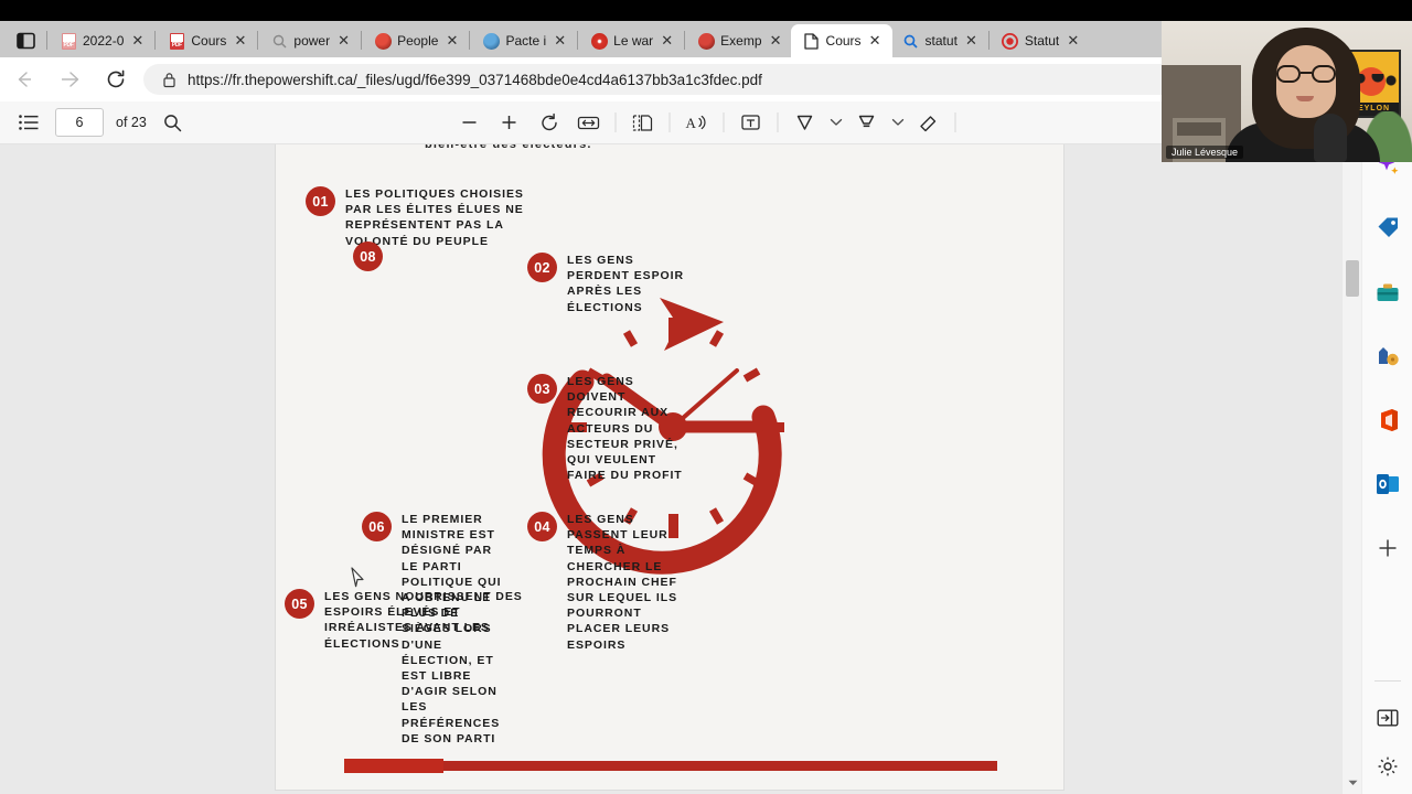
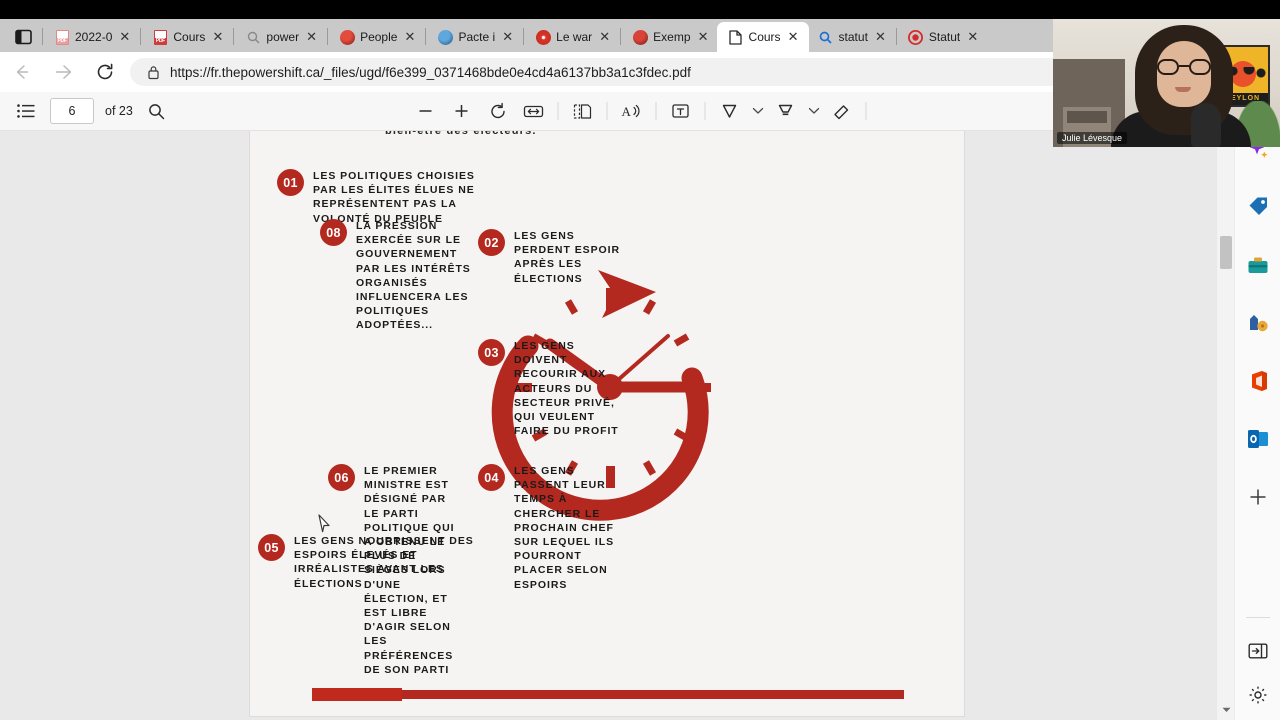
  2022-0
  ✕
  Cours
  ✕
  power
  ✕
  People
  ✕
  Pacte i
  ✕
  Le war
  ✕
  Exemp
  ✕
  Cours
  ✕
  statut
  ✕
  Statut
  ✕
  https://fr.thepowershift.ca/_files/ugd/f6e399_0371468bde0e4cd4a6137bb3a1c3fdec.pdf
  6
  of 23
  A
  bien-être des électeurs.
  01
  LES POLITIQUES CHOISIES PAR LES ÉLITES ÉLUES NE REPRÉSENTENT PAS LA VOONTÉ DU PEUPLE
  02
  LES GENS PERDENT ESPOIR APRÈS LES ÉLECTIONS
  03
  LES GENS DOIVENT RECOURIR AUX ACTEURS DU SECTEUR PRIVÉ, QUI VEULENT FAIRE DU PROFIT
  04
- LES GENS PASSENT LEUR TEMPS À CHERCHER LE PROCHAIN CHEF SUR LEQUEL ILS POURRONT PLACER LEURS ESPOIRS
+ LES GENS PASSENT LEUR TEMPS À CHERCHER LE PROCHAIN CHEF SUR LEQUEL ILS POURRONT PLACER SELON ESPOIRS
  05
  LES GENS NOURRISSENT DES ESPOIRS ÉLEVÉS ET IRRÉALISTES AVANT LES ÉLECTIONS
  06
  LE PREMIER MINISTRE EST DÉSIGNÉ PAR LE PARTI POLITIQUE QUI A OBTENU LE PLUS DE SIÈGES LORS D'UNE ÉLECTION, ET EST LIBRE D'AGIR SELON LES PRÉFÉRENCES DE SON PARTI
  08
+ LA PRESSION EXERCÉE SUR LE GOUVERNEMENT PAR LES INTÉRÊTS ORGANISÉS INFLUENCERA LES POLITIQUES ADOPTÉES...
  Julie Lévesque
